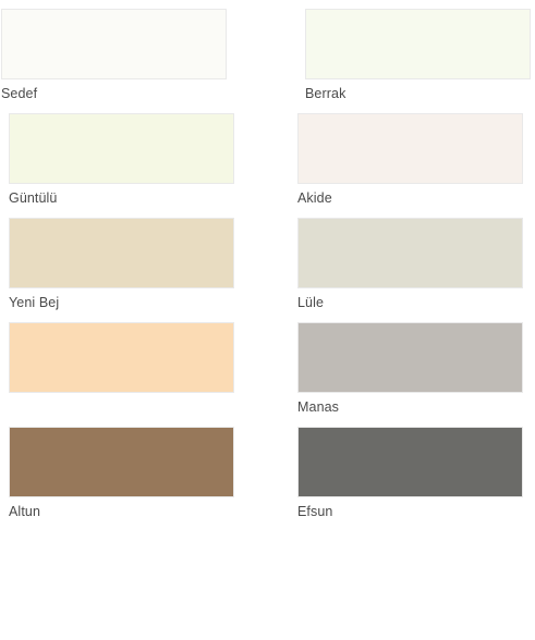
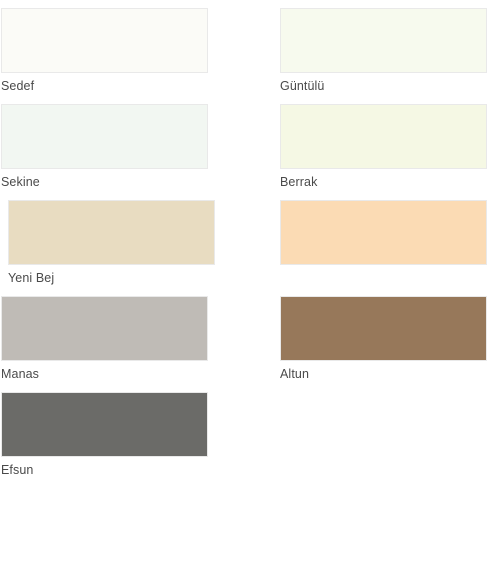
  Sedef
- Berrak
+ Güntülü
+ Sekine
- Güntülü
+ Berrak
- Akide
  Yeni Bej
- Lüle
  Manas
  Altun
  Efsun
